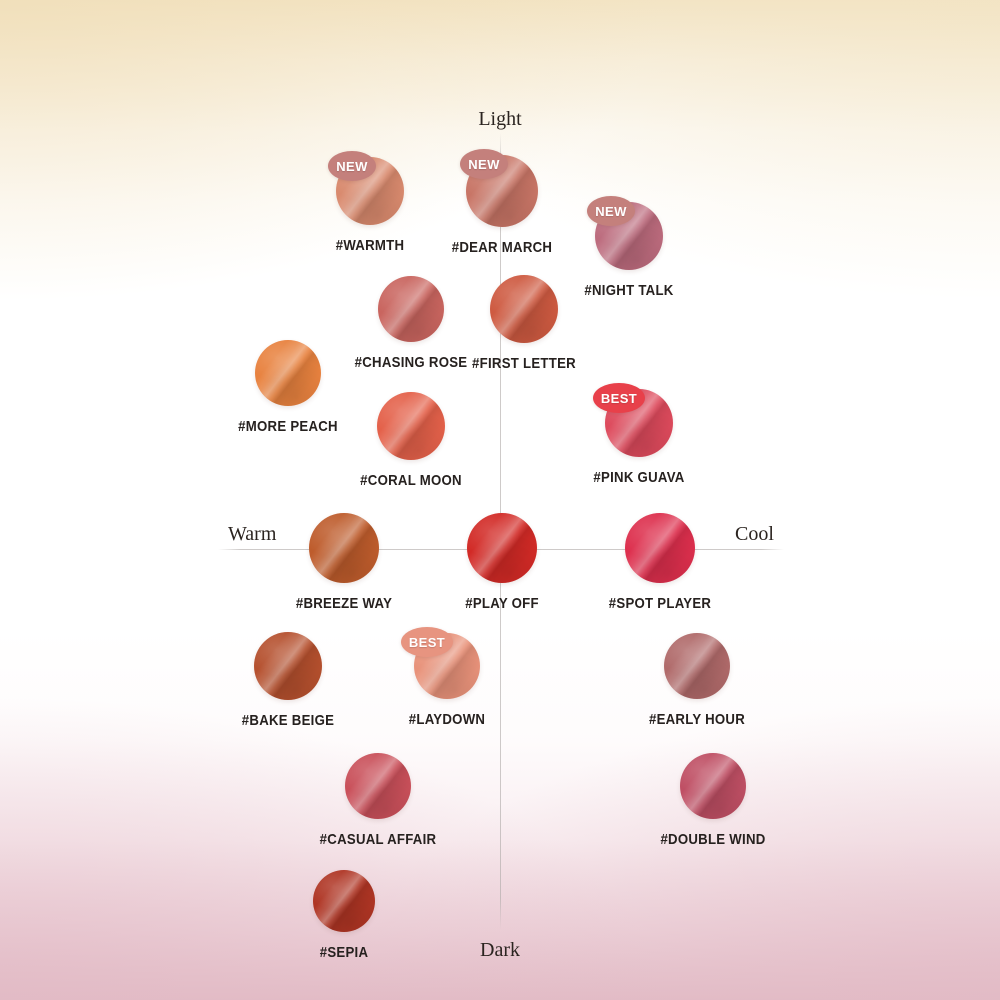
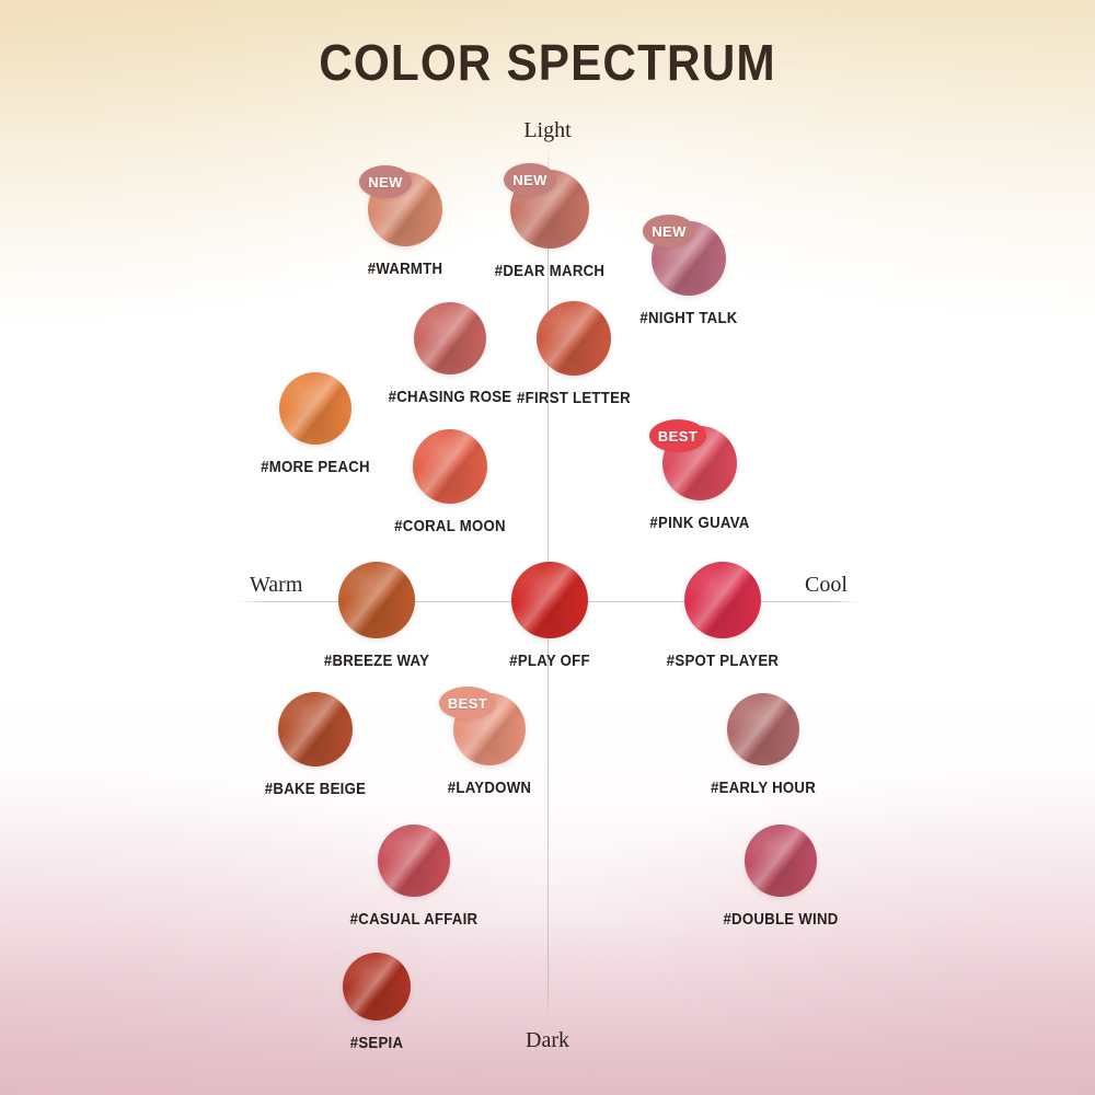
+ COLOR SPECTRUM
  Light
  Dark
  Warm
  Cool
  NEW
  #WARMTH
  NEW
  #DEAR MARCH
  NEW
  #NIGHT TALK
  #CHASING ROSE
  #FIRST LETTER
  #MORE PEACH
  #CORAL MOON
  BEST
  #PINK GUAVA
  #BREEZE WAY
  #PLAY OFF
  #SPOT PLAYER
  #BAKE BEIGE
  BEST
  #LAYDOWN
  #EARLY HOUR
  #CASUAL AFFAIR
  #DOUBLE WIND
  #SEPIA
